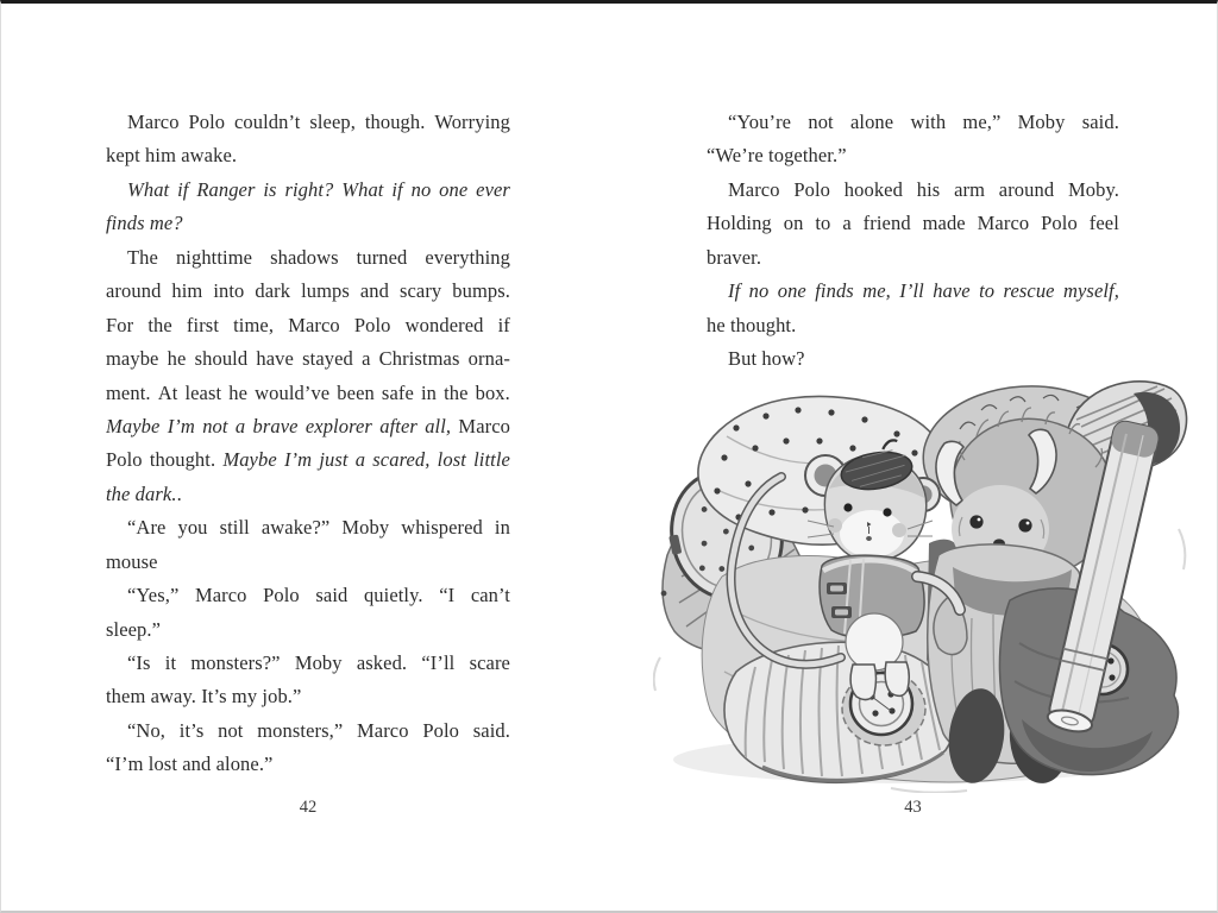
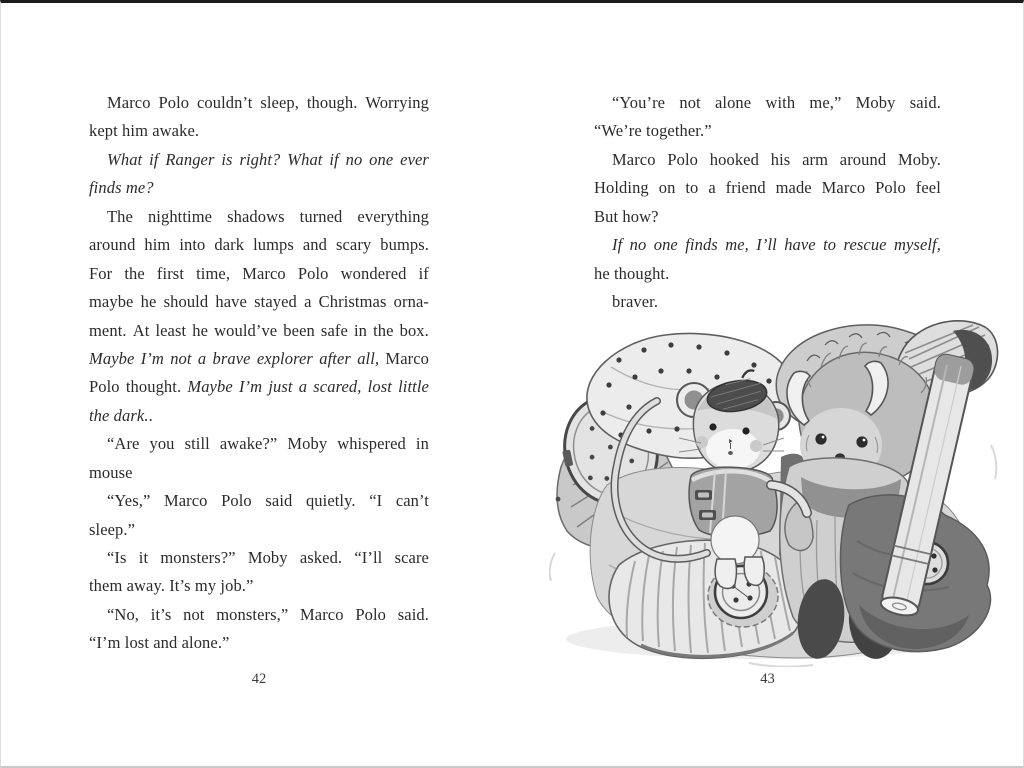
  Marco
  Polo
  couldn’t
  sleep,
  though.
  Worrying
  kept him awake.
  What
  if
  Ranger
  is
  right?
  What
  if
  no
  one
  ever
  finds me?
  The
  nighttime
  shadows
  turned
  everything
  around
  him
  into
  dark
  lumps
  and
  scary
  bumps.
  For
  the
  first
  time,
  Marco
  Polo
  wondered
  if
  maybe
  he
  should
  have
  stayed
  a
  Christmas
  orna-
  ment.
  At
  least
  he
  would’ve
  been
  safe
  in
  the
  box.
  Maybe
  I’m
  not
  a
  brave
  explorer
  after
  all,
  Marco
  Polo
  thought.
  Maybe
  I’m
  just
  a
  scared,
  lost
  little
  the dark..
  “Are
  you
  still
  awake?”
  Moby
  whispered
  in
  mouse
  “Yes,”
  Marco
  Polo
  said
  quietly.
  “I
  can’t
  sleep.”
  “Is
  it
  monsters?”
  Moby
  asked.
  “I’ll
  scare
  them away. It’s my job.”
  “No,
  it’s
  not
  monsters,”
  Marco
  Polo
  said.
  “I’m lost and alone.”
  “You’re
  not
  alone
  with
  me,”
  Moby
  said.
  “We’re together.”
  Marco
  Polo
  hooked
  his
  arm
  around
  Moby.
  Holding
  on
  to
  a
  friend
  made
  Marco
  Polo
  feel
- braver.
+ But how?
  If
  no
  one
  finds
  me,
  I’ll
  have
  to
  rescue
  myself,
  he thought.
- But how?
+ braver.
  42
  43
